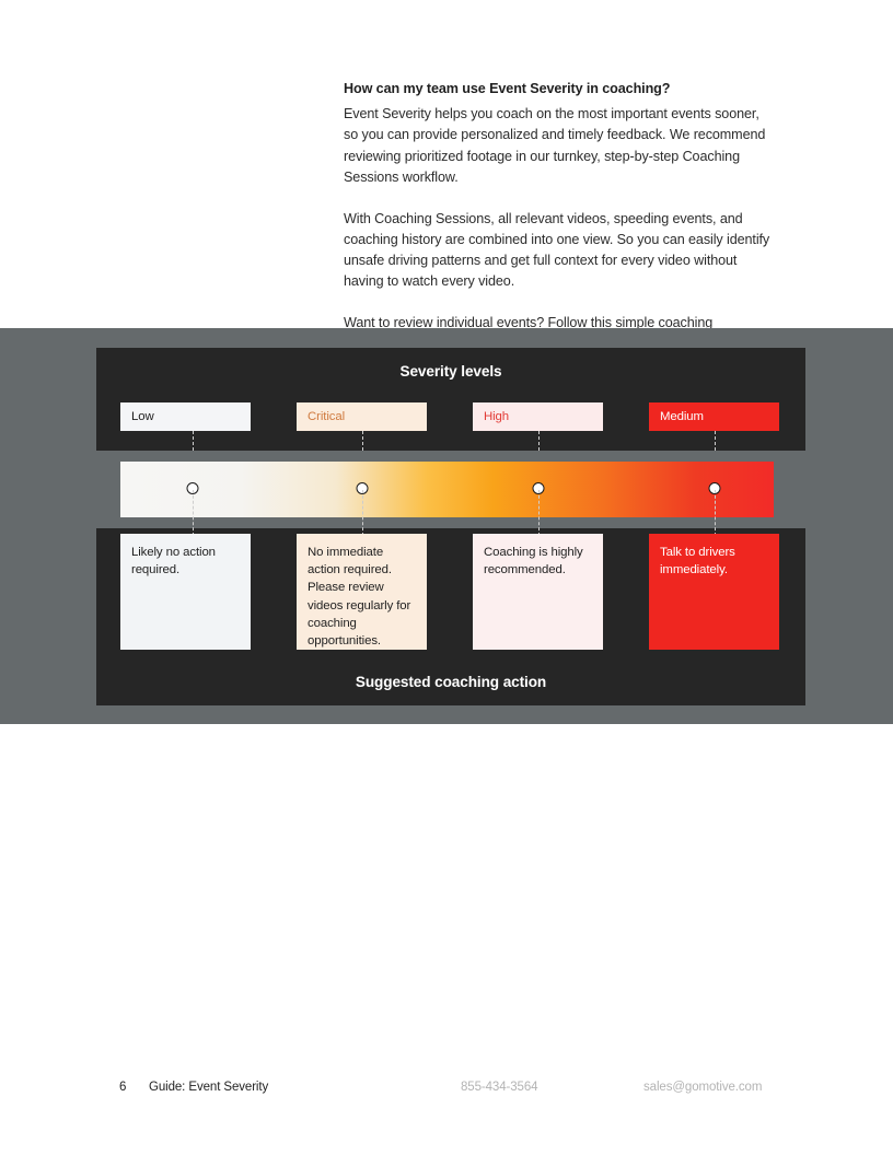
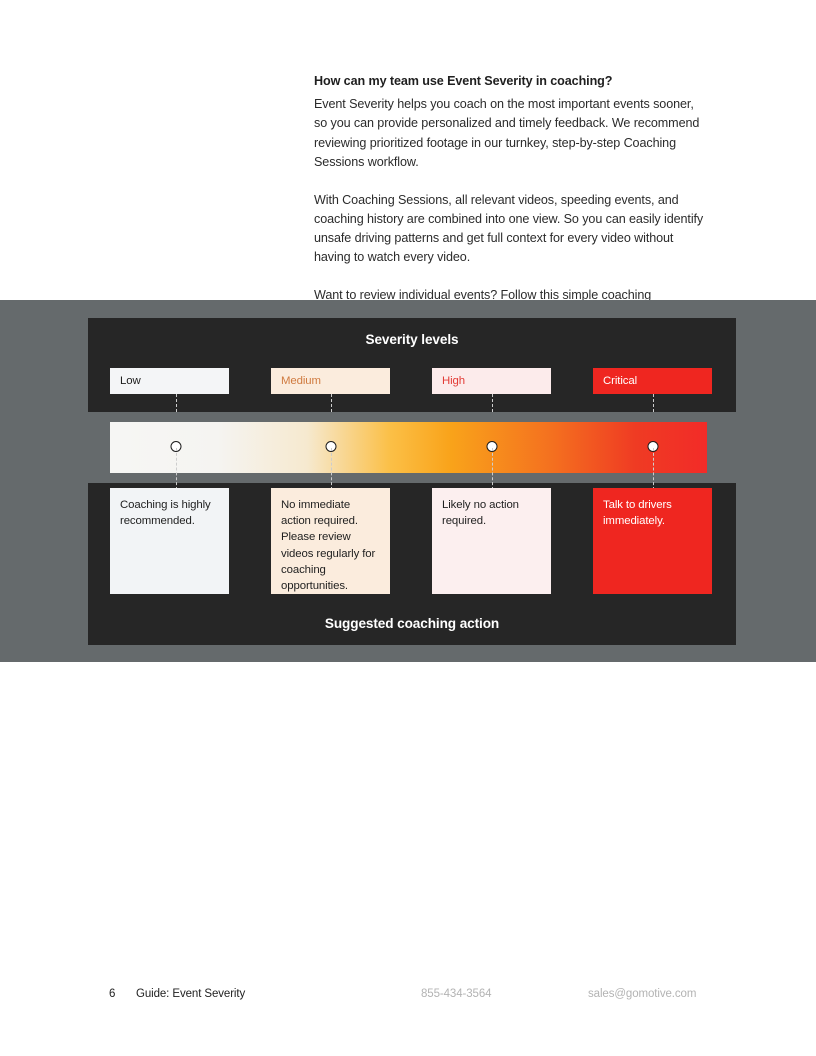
  How can my team use Event Severity in coaching?
  Event Severity helps you coach on the most important events sooner, so you can provide personalized and timely feedback. We recommend reviewing prioritized footage in our turnkey, step-by-step Coaching Sessions workflow.
  With Coaching Sessions, all relevant videos, speeding events, and coaching history are combined into one view. So you can easily identify unsafe driving patterns and get full context for every video without having to watch every video.
  Severity levels
  Low
- Critical
+ Medium
  High
- Medium
+ Critical
- Likely no action required.
+ Coaching is highly recommended.
  No immediate action required. Please review videos regularly for coaching opportunities.
- Coaching is highly recommended.
+ Likely no action required.
  Talk to drivers immediately.
  Suggested coaching action
  6
  Guide: Event Severity
  855-434-3564
  sales@gomotive.com
